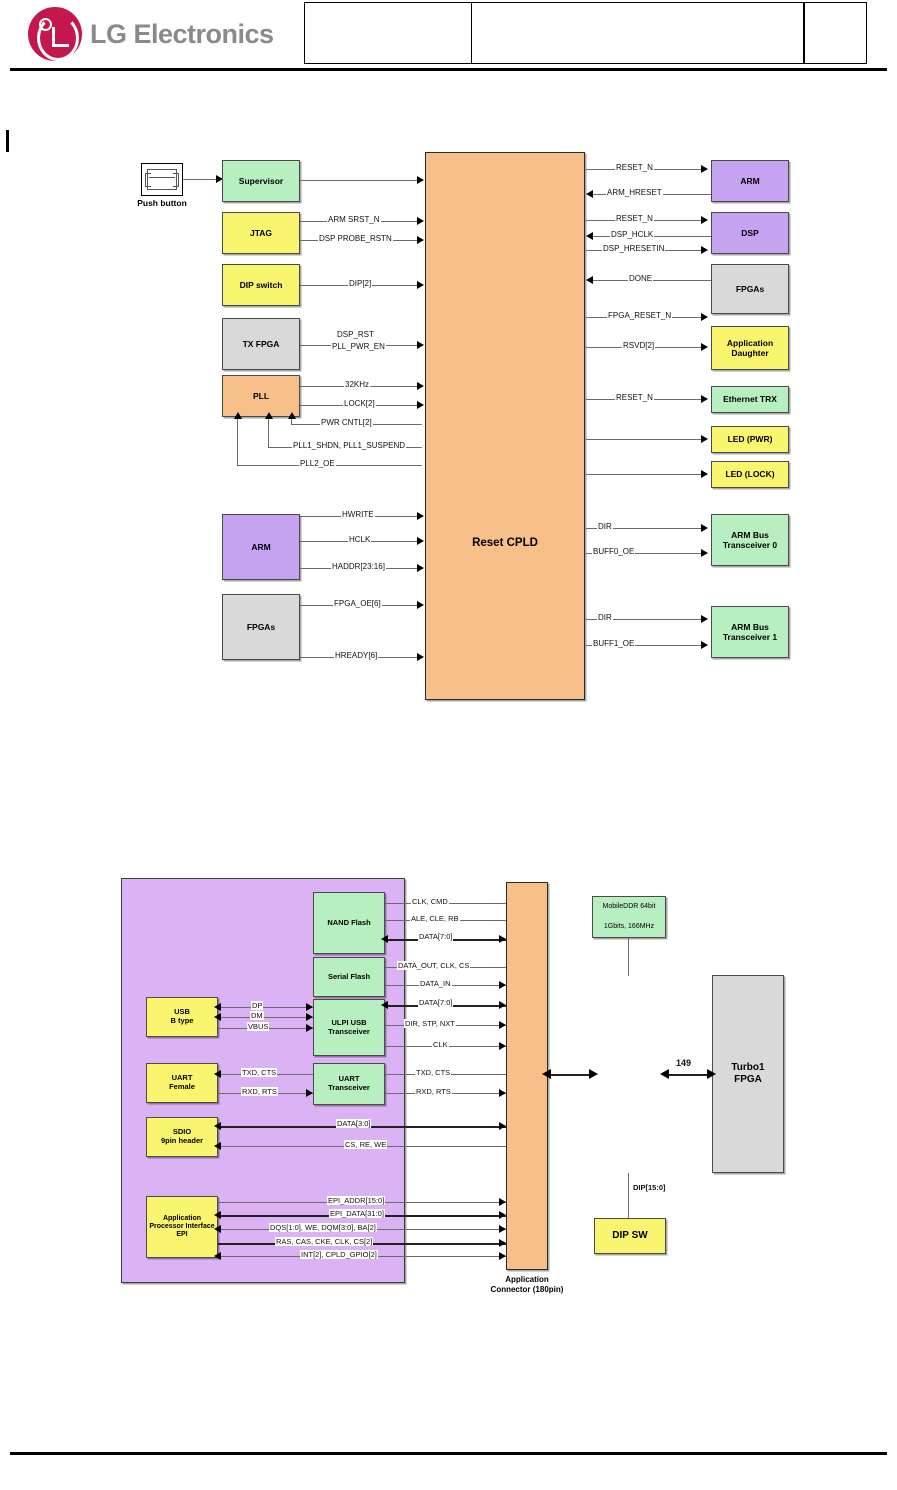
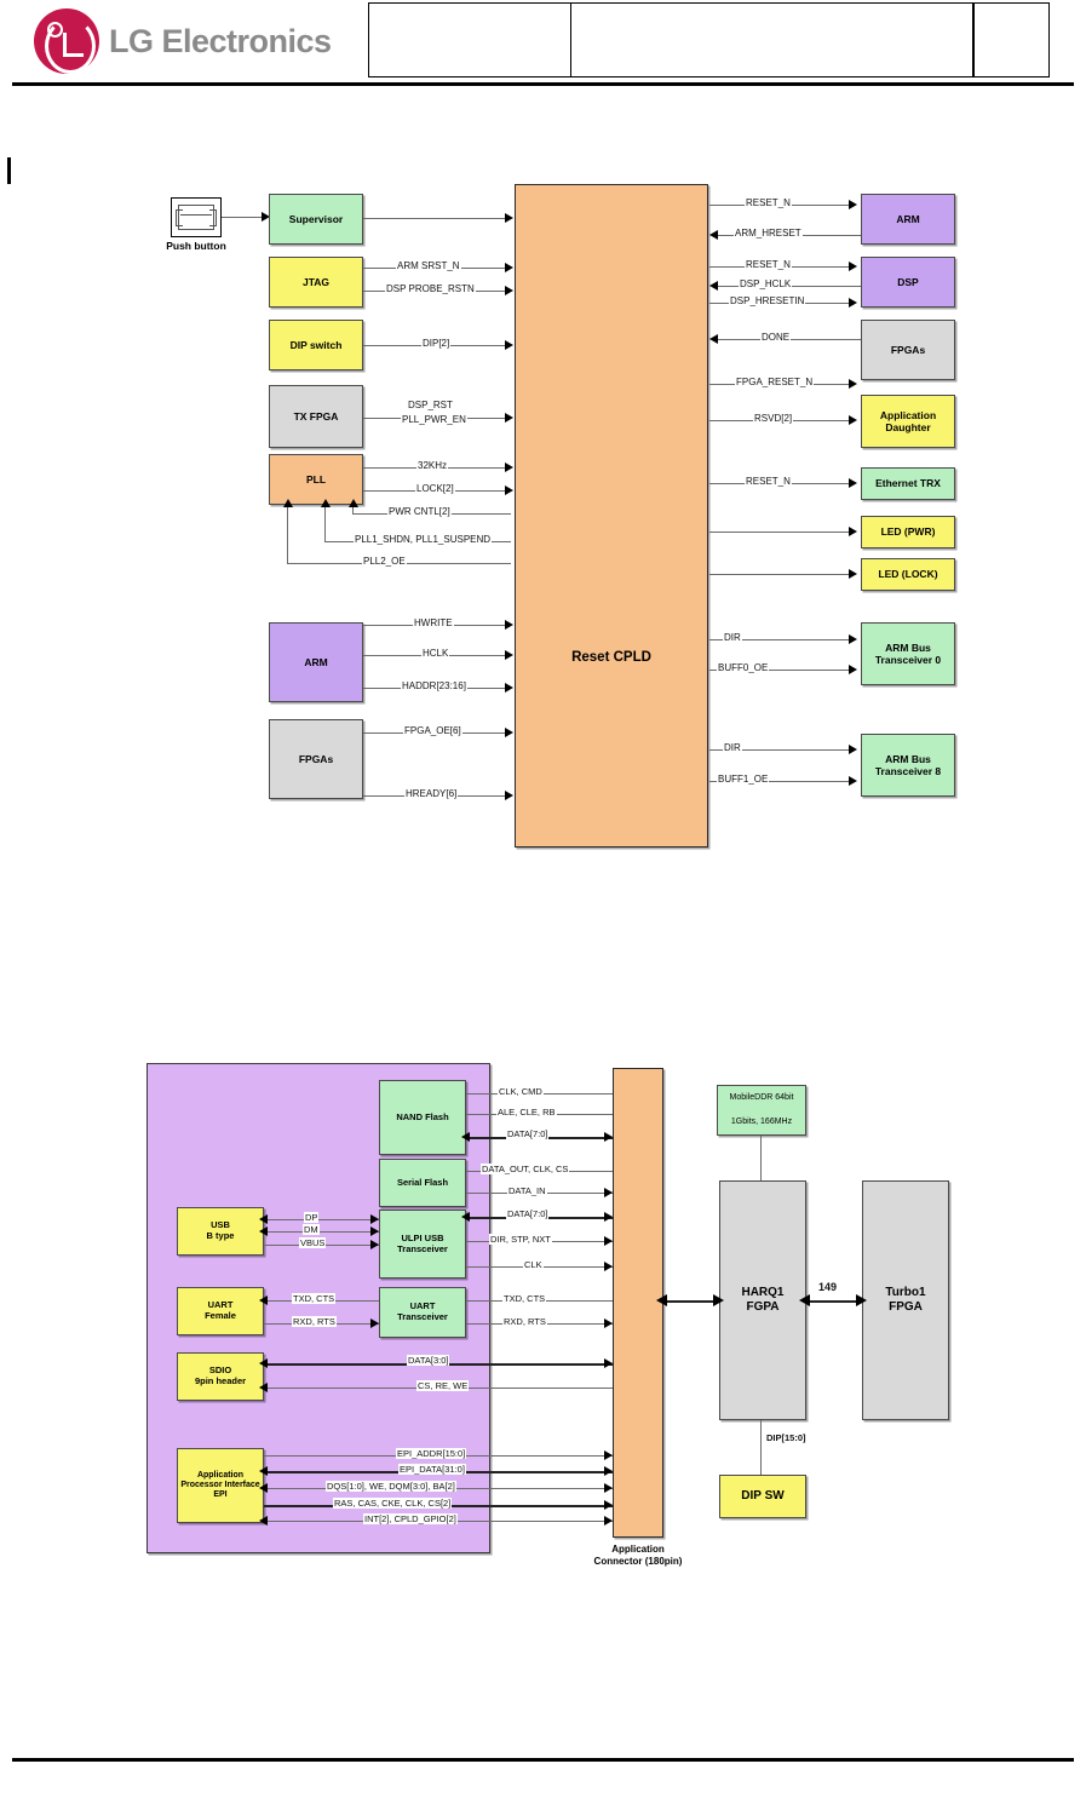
  LG Electronics
  Push button
  Reset CPLD
  Supervisor
  JTAG
  DIP switch
  TX FPGA
  PLL
  ARM
  FPGAs
  ARM SRST_N
  DSP PROBE_RSTN
  DIP[2]
  DSP_RST
  PLL_PWR_EN
  32KHz
  LOCK[2]
  PWR CNTL[2]
  PLL1_SHDN, PLL1_SUSPEND
  PLL2_OE
  HWRITE
  HCLK
  HADDR[23:16]
  FPGA_OE[6]
  HREADY[6]
  ARM
  DSP
  FPGAs
  Application
  Daughter
  Ethernet TRX
  LED (PWR)
  LED (LOCK)
  ARM Bus
  Transceiver 0
  ARM Bus
- Transceiver 1
+ Transceiver 8
  RESET_N
  ARM_HRESET
  RESET_N
  DSP_HCLK
  DSP_HRESETIN
  DONE
  FPGA_RESET_N
  RSVD[2]
  RESET_N
  DIR
  BUFF0_OE
  DIR
  BUFF1_OE
  NAND Flash
  Serial Flash
  ULPI USB
  Transceiver
  UART
  Transceiver
  USB
  B type
  UART
  Female
  SDIO
  9pin header
  DP
  DM
  VBUS
  TXD, CTS
  RXD, RTS
  Application
  Connector (180pin)
  CLK, CMD
  ALE, CLE, RB
  DATA[7:0]
  DATA_OUT, CLK, CS
  DATA_IN
  DATA[7:0]
  DIR, STP, NXT
  CLK
  TXD, CTS
  RXD, RTS
  DATA[3:0]
  CS, RE, WE
  EPI_ADDR[15:0]
  EPI_DATA[31:0]
  DQS[1:0], WE, DQM[3:0], BA[2]
  RAS, CAS, CKE, CLK, CS[2]
  INT[2], CPLD_GPIO[2]
+ HARQ1
+ FGPA
  Turbo1
  FPGA
  149
  DIP[15:0]
  DIP SW
